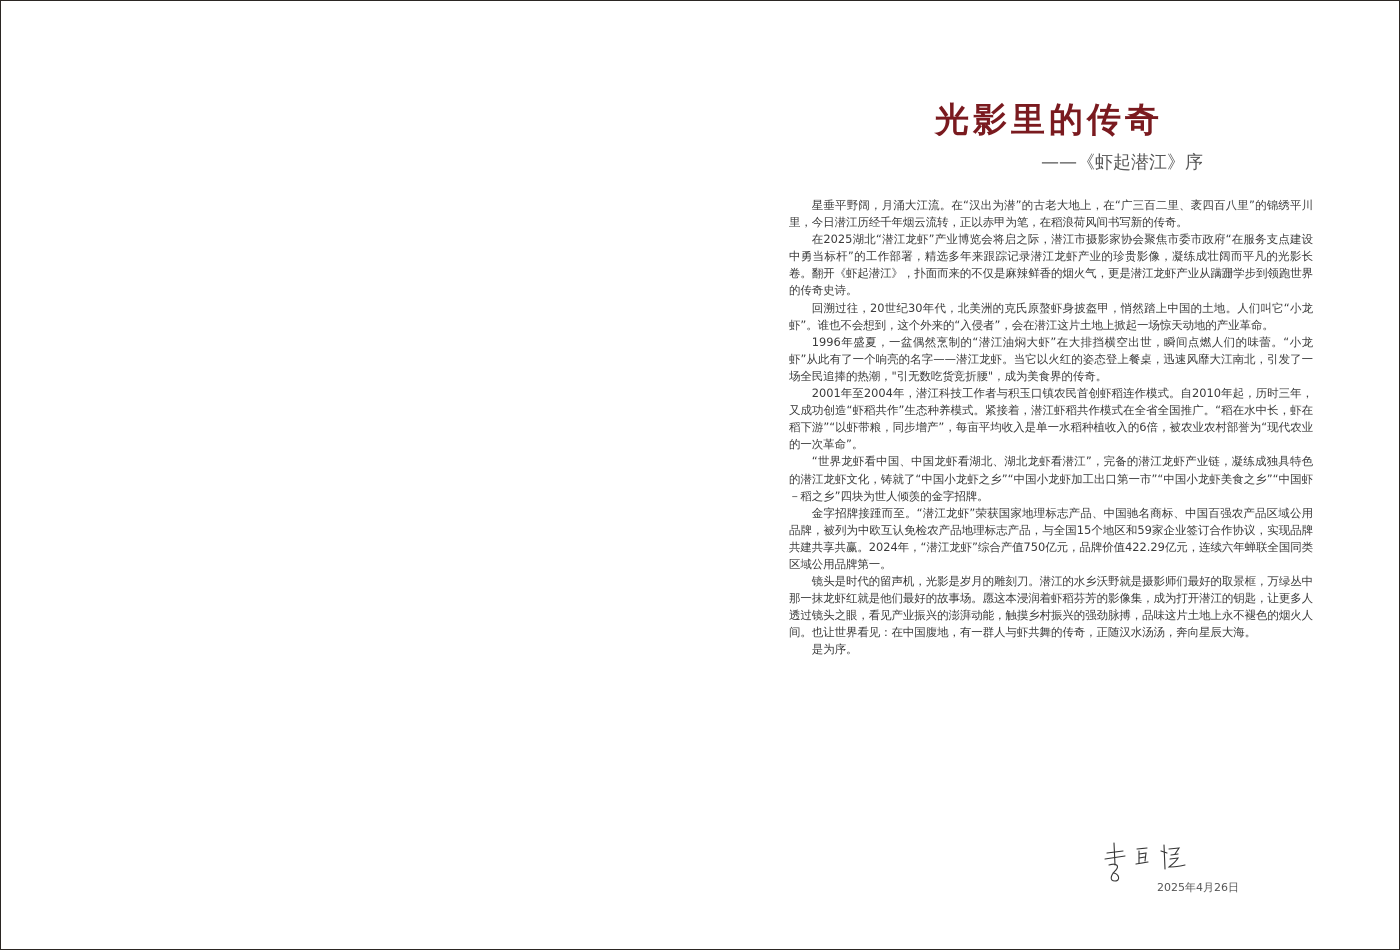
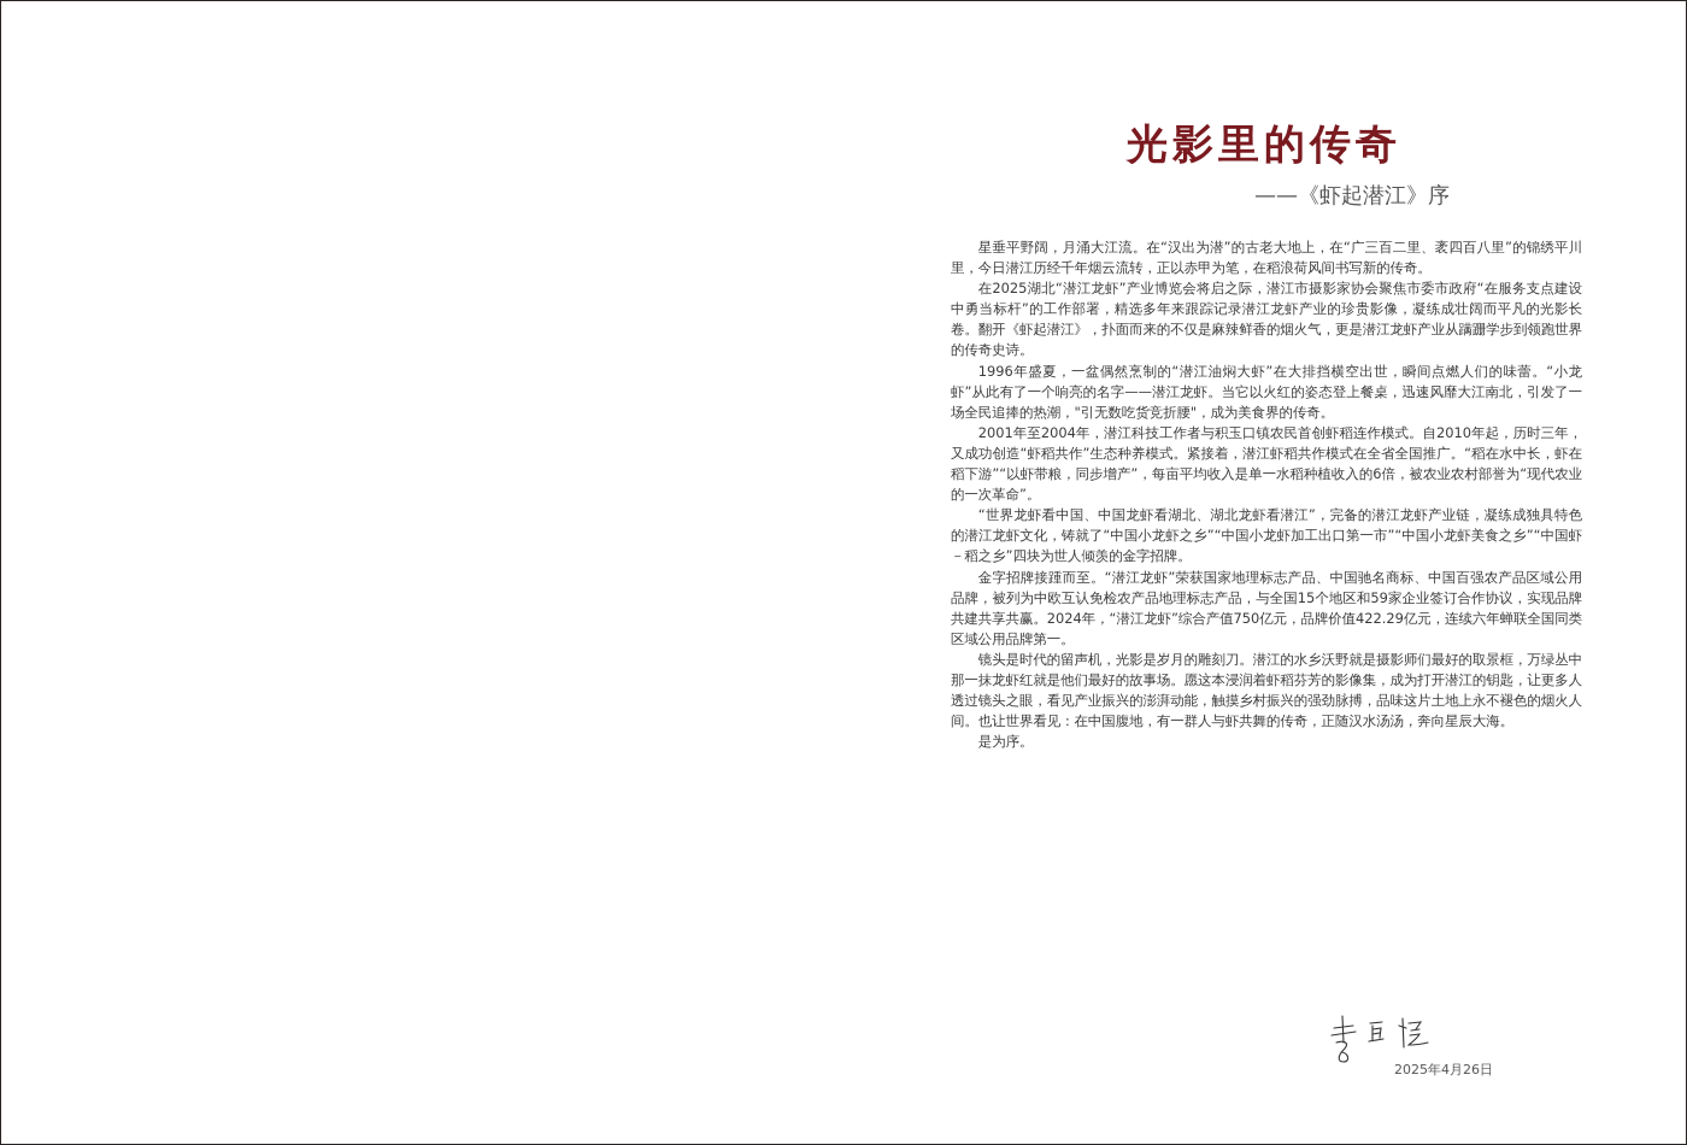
  光影里的传奇
  ——《虾起潜江》序
  星垂平野阔，月涌大江流。在“汉出为潜”的古老大地上，在“广三百二里、袤四百八里”的锦绣平川里，今日潜江历经千年烟云流转，正以赤甲为笔，在稻浪荷风间书写新的传奇。
  在2025湖北“潜江龙虾”产业博览会将启之际，潜江市摄影家协会聚焦市委市政府“在服务支点建设中勇当标杆”的工作部署，精选多年来跟踪记录潜江龙虾产业的珍贵影像，凝练成壮阔而平凡的光影长卷。翻开《虾起潜江》，扑面而来的不仅是麻辣鲜香的烟火气，更是潜江龙虾产业从蹒跚学步到领跑世界的传奇史诗。
- 回溯过往，20世纪30年代，北美洲的克氏原螯虾身披盔甲，悄然踏上中国的土地。人们叫它“小龙虾”。谁也不会想到，这个外来的“入侵者”，会在潜江这片土地上掀起一场惊天动地的产业革命。
  1996年盛夏，一盆偶然烹制的“潜江油焖大虾”在大排挡横空出世，瞬间点燃人们的味蕾。“小龙虾”从此有了一个响亮的名字——潜江龙虾。当它以火红的姿态登上餐桌，迅速风靡大江南北，引发了一场全民追捧的热潮，"引无数吃货竞折腰"，成为美食界的传奇。
  2001年至2004年，潜江科技工作者与积玉口镇农民首创虾稻连作模式。自2010年起，历时三年，又成功创造“虾稻共作”生态种养模式。紧接着，潜江虾稻共作模式在全省全国推广。“稻在水中长，虾在稻下游”“以虾带粮，同步增产”，每亩平均收入是单一水稻种植收入的6倍，被农业农村部誉为“现代农业的一次革命”。
  “世界龙虾看中国、中国龙虾看湖北、湖北龙虾看潜江”，完备的潜江龙虾产业链，凝练成独具特色的潜江龙虾文化，铸就了“中国小龙虾之乡”“中国小龙虾加工出口第一市”“中国小龙虾美食之乡”“中国虾－稻之乡”四块为世人倾羡的金字招牌。
  金字招牌接踵而至。“潜江龙虾”荣获国家地理标志产品、中国驰名商标、中国百强农产品区域公用品牌，被列为中欧互认免检农产品地理标志产品，与全国15个地区和59家企业签订合作协议，实现品牌共建共享共赢。2024年，“潜江龙虾”综合产值750亿元，品牌价值422.29亿元，连续六年蝉联全国同类区域公用品牌第一。
  镜头是时代的留声机，光影是岁月的雕刻刀。潜江的水乡沃野就是摄影师们最好的取景框，万绿丛中那一抹龙虾红就是他们最好的故事场。愿这本浸润着虾稻芬芳的影像集，成为打开潜江的钥匙，让更多人透过镜头之眼，看见产业振兴的澎湃动能，触摸乡村振兴的强劲脉搏，品味这片土地上永不褪色的烟火人间。也让世界看见：在中国腹地，有一群人与虾共舞的传奇，正随汉水汤汤，奔向星辰大海。
  是为序。
  2025年4月26日
